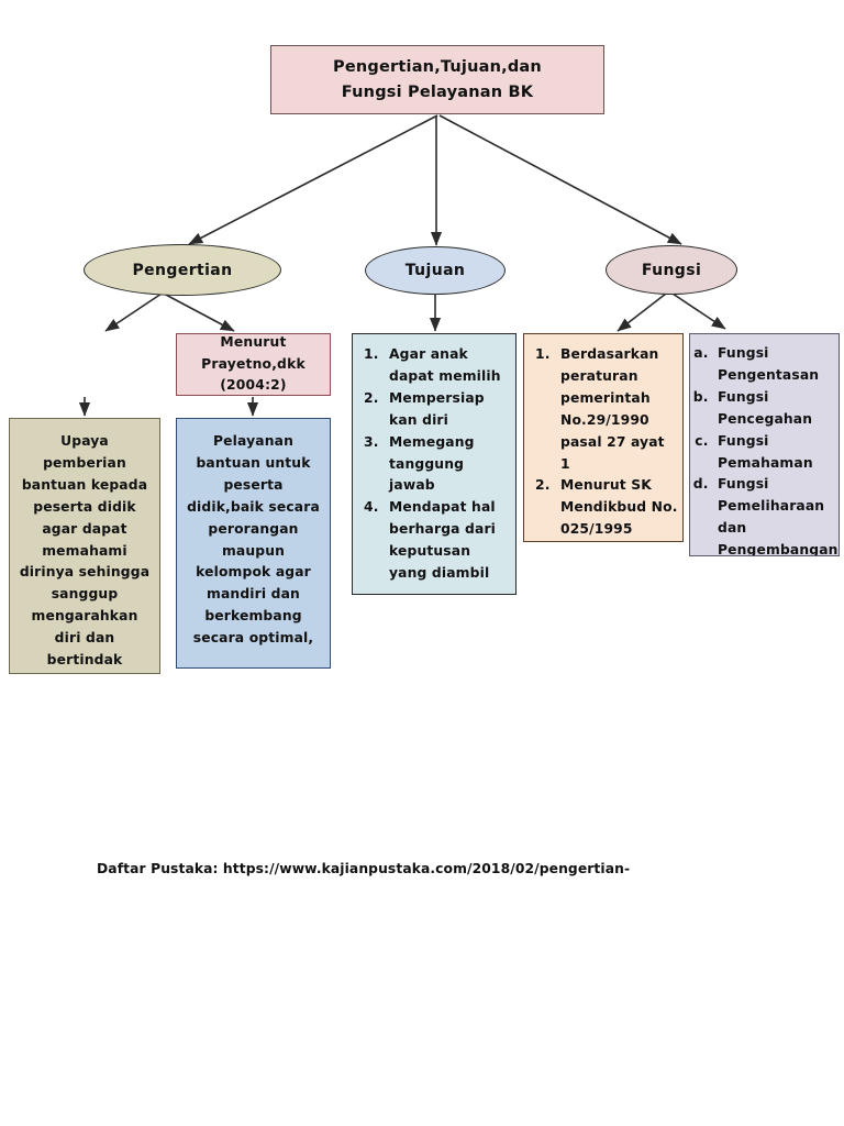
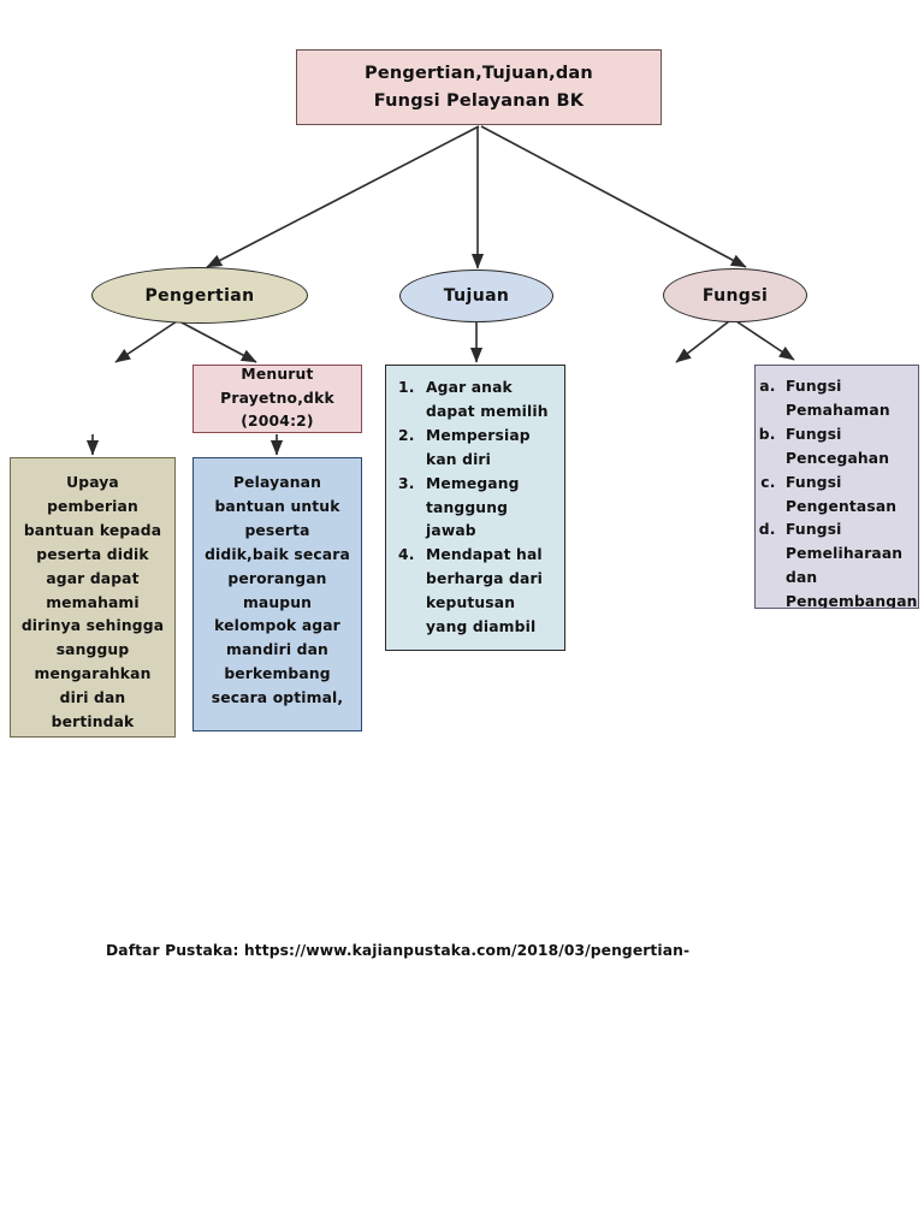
  Pengertian,Tujuan,dan
  Fungsi Pelayanan BK
  Pengertian
  Tujuan
  Fungsi
  Menurut
  Prayetno,dkk
  (2004:2)
  Upaya pemberian bantuan kepada peserta didik agar dapat memahami dirinya sehingga sanggup mengarahkan diri dan bertindak
  Pelayanan bantuan untuk peserta didik,baik secara perorangan maupun kelompok agar mandiri dan berkembang secara optimal,
  Agar anak dapat memilih
  Mempersiap kan diri
  Memegang tanggung jawab
  Mendapat hal berharga dari keputusan yang diambil
- Berdasarkan peraturan pemerintah No.29/1990 pasal 27 ayat 1
- Menurut SK Mendikbud No. 025/1995
- Fungsi Pengentasan
+ Fungsi Pemahaman
  Fungsi Pencegahan
- Fungsi Pemahaman
+ Fungsi Pengentasan
  Fungsi Pemeliharaan dan Pengembangan
- Daftar Pustaka: https://www.kajianpustaka.com/2018/02/pengertian-
+ Daftar Pustaka: https://www.kajianpustaka.com/2018/03/pengertian-
